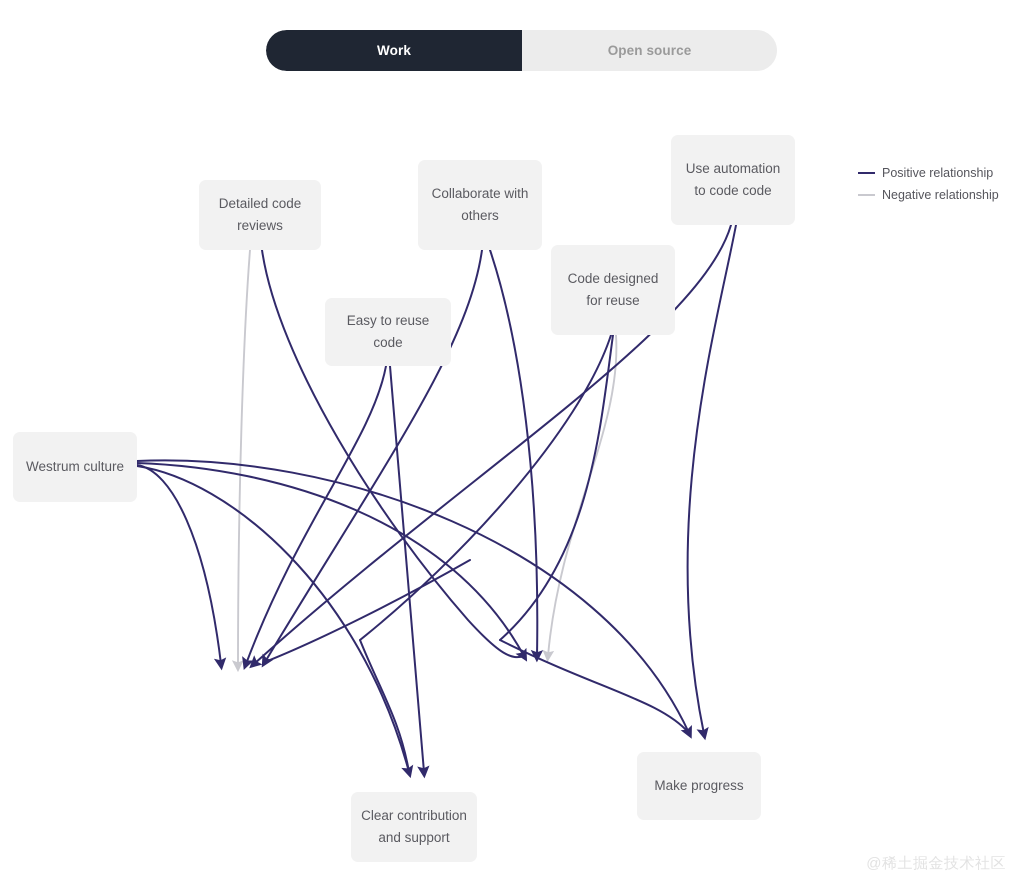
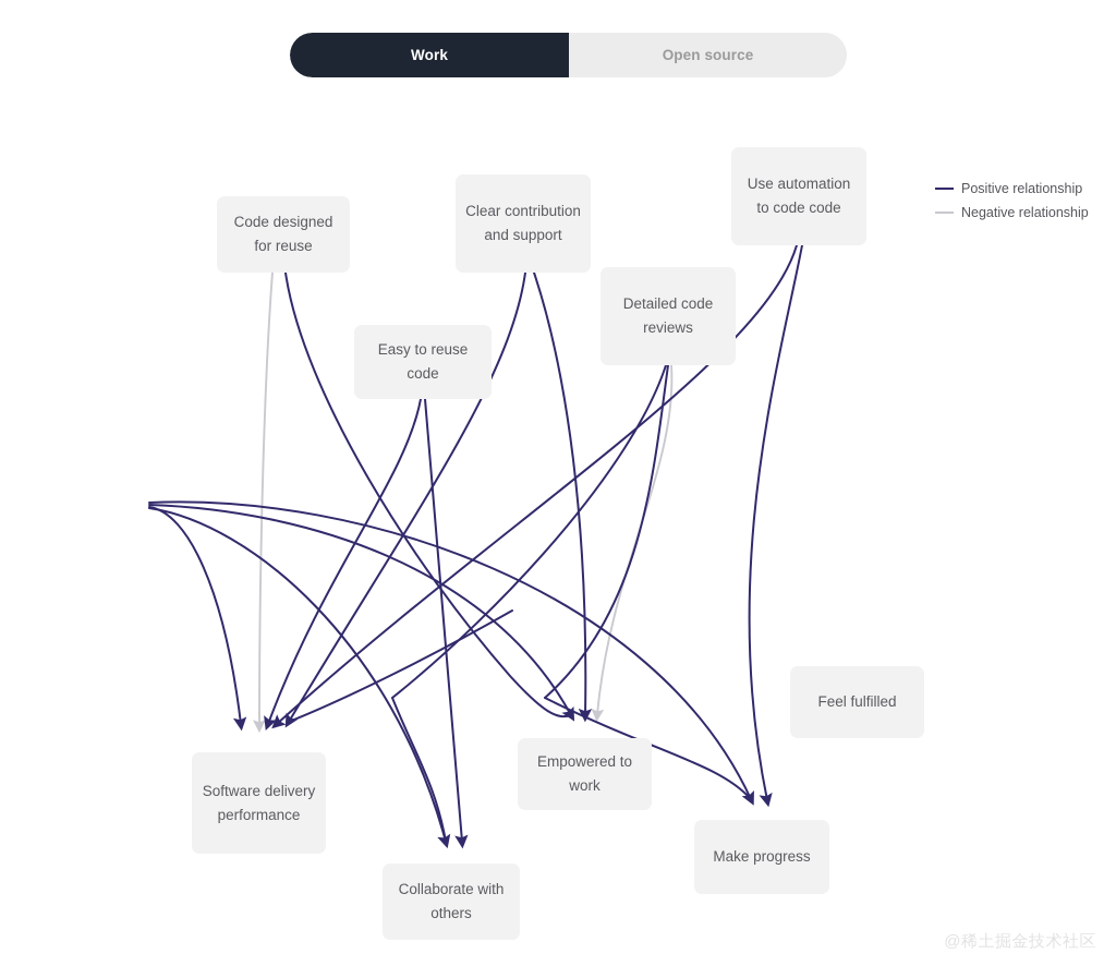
  Work
  Open source
- Westrum culture
- Detailed code reviews
+ Code designed for reuse
- Collaborate with others
+ Clear contribution and support
  Use automation to code code
  Easy to reuse code
- Code designed for reuse
+ Detailed code reviews
+ Feel fulfilled
+ Software delivery performance
+ Empowered to work
  Make progress
- Clear contribution and support
+ Collaborate with others
  Positive relationship
  Negative relationship
  @稀土掘金技术社区
